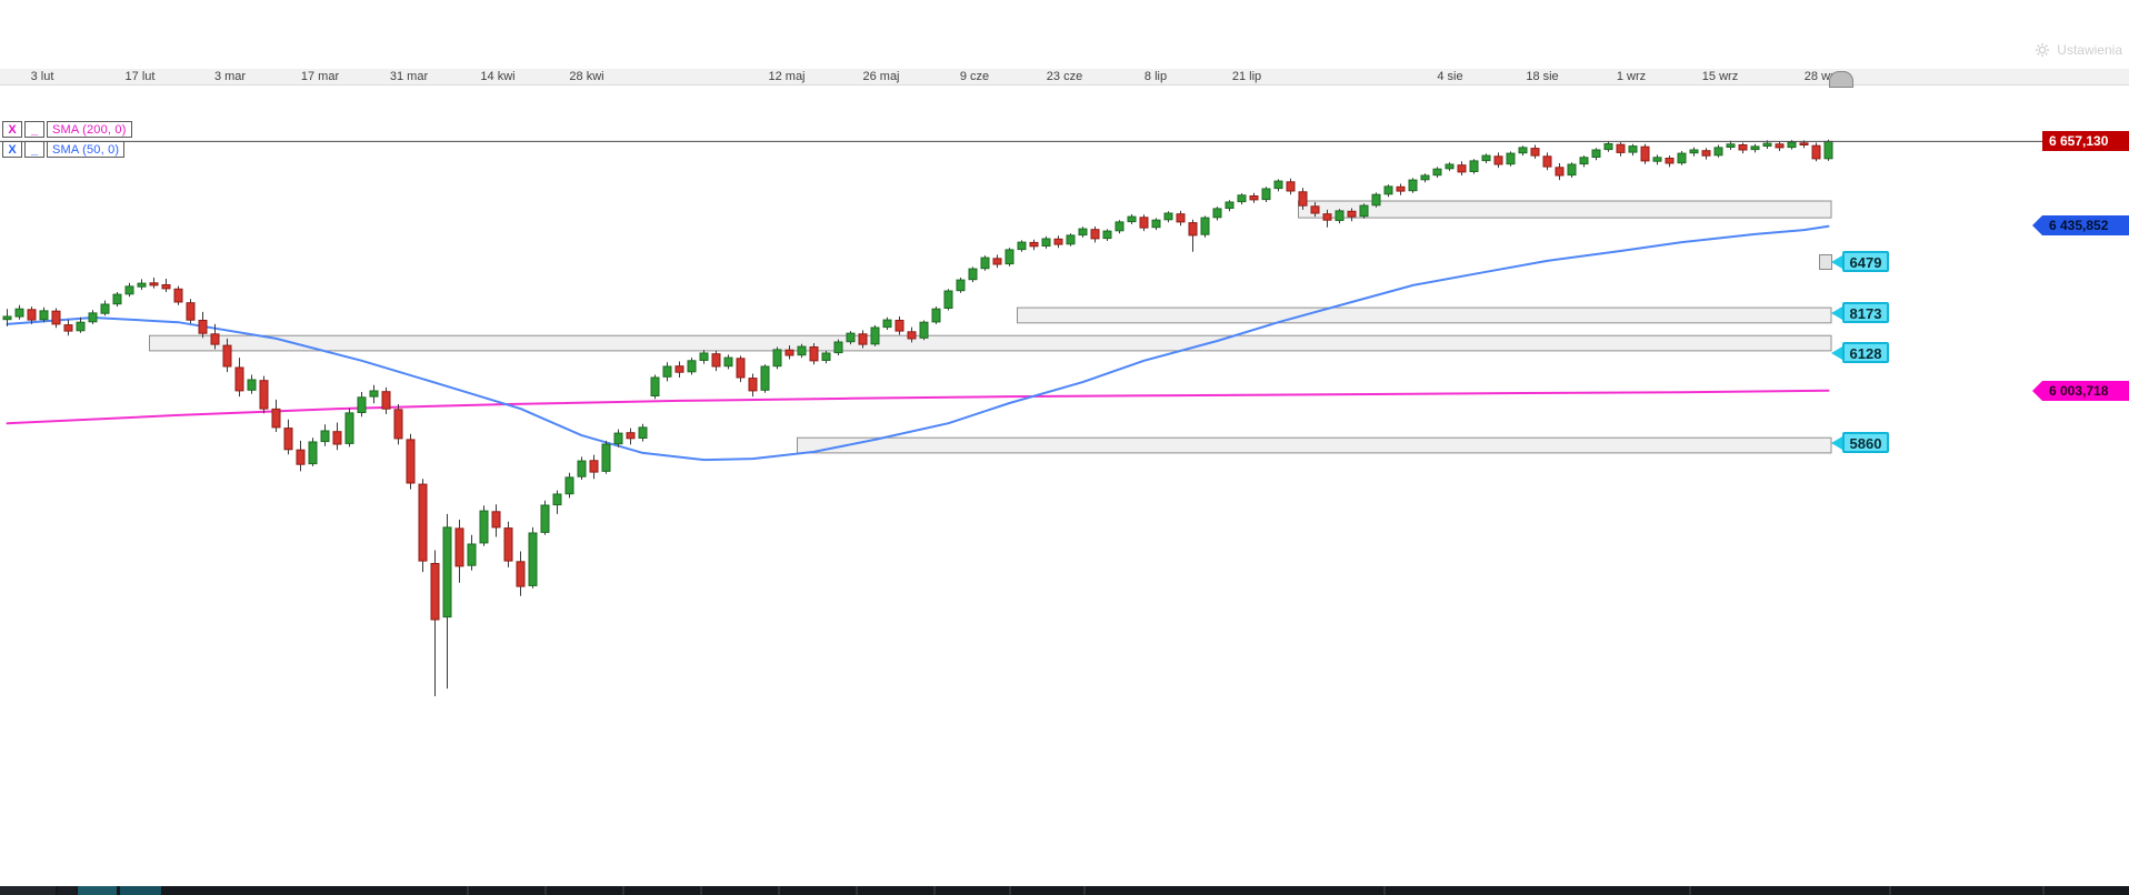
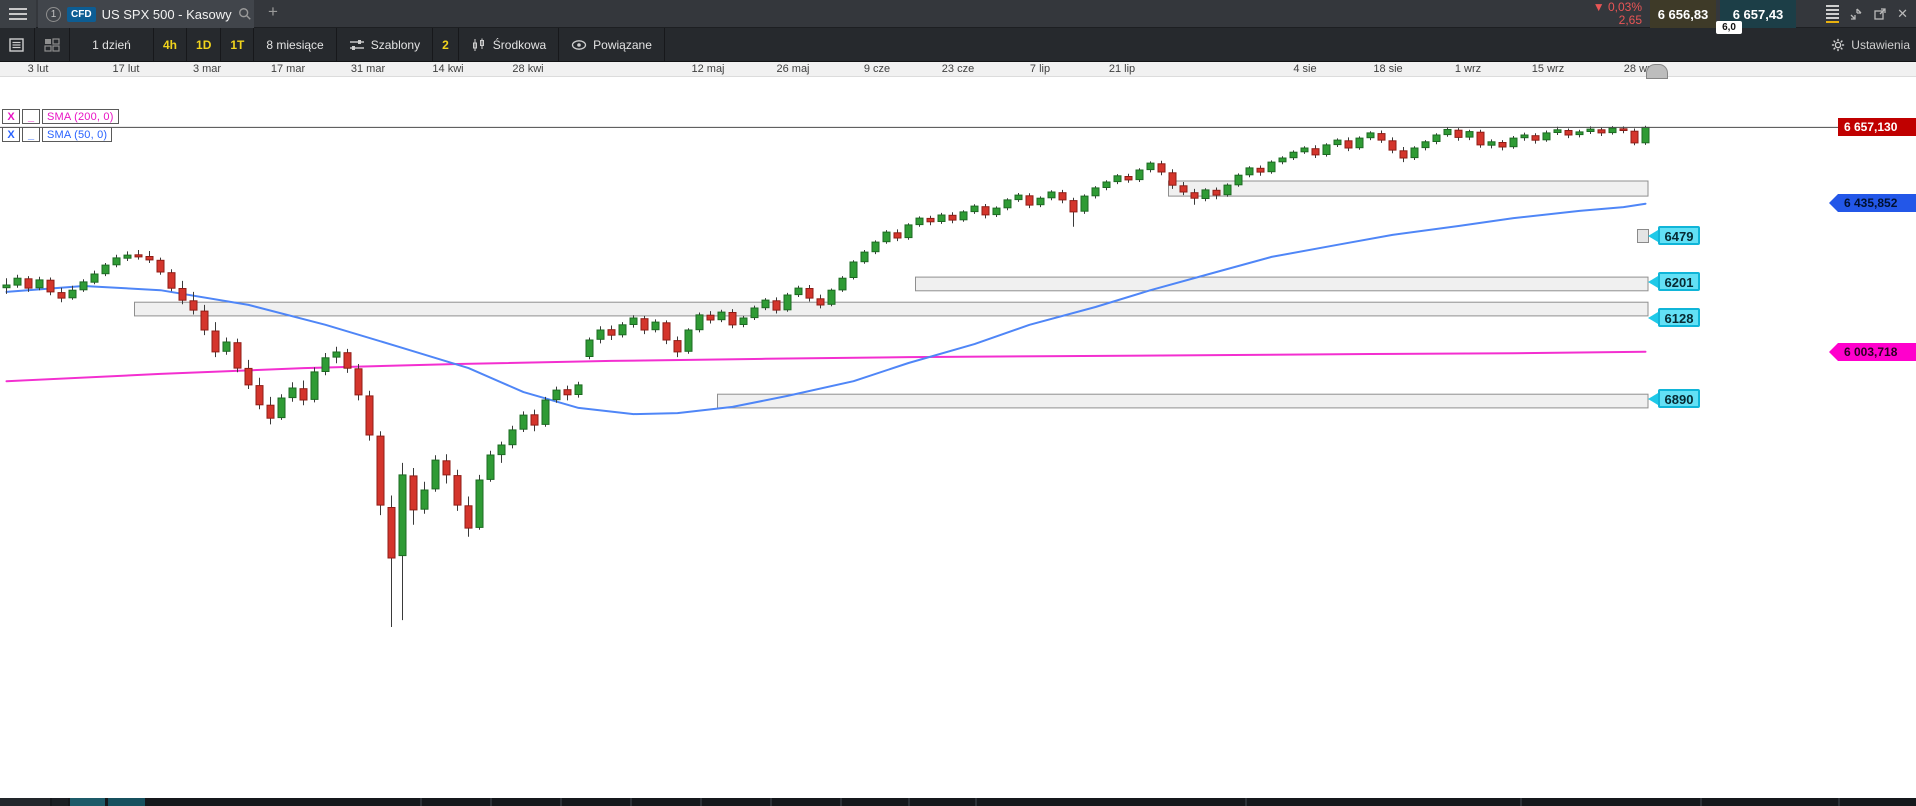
+ 1
+ CFD
+ US SPX 500 - Kasowy
+ +
+ ▼ 0,03%
+ 2,65
+ 6 656,83
+ 6 657,43
+ 6,0
+ ✕
+ 1 dzień
+ 4h
+ 1D
+ 1T
+ 8 miesiące
+ Szablony
+ 2
+ Środkowa
+ Powiązane
  Ustawienia
  3 lut
  17 lut
  3 mar
  17 mar
  31 mar
  14 kwi
  28 kwi
  12 maj
  26 maj
  9 cze
  23 cze
- 8 lip
+ 7 lip
  21 lip
  4 sie
  18 sie
  1 wrz
  15 wrz
  X
  _
  SMA (200, 0)
  X
  _
  SMA (50, 0)
  6 657,130
  6 435,852
  6 003,718
  6479
- 8173
+ 6201
  6128
- 5860
+ 6890
